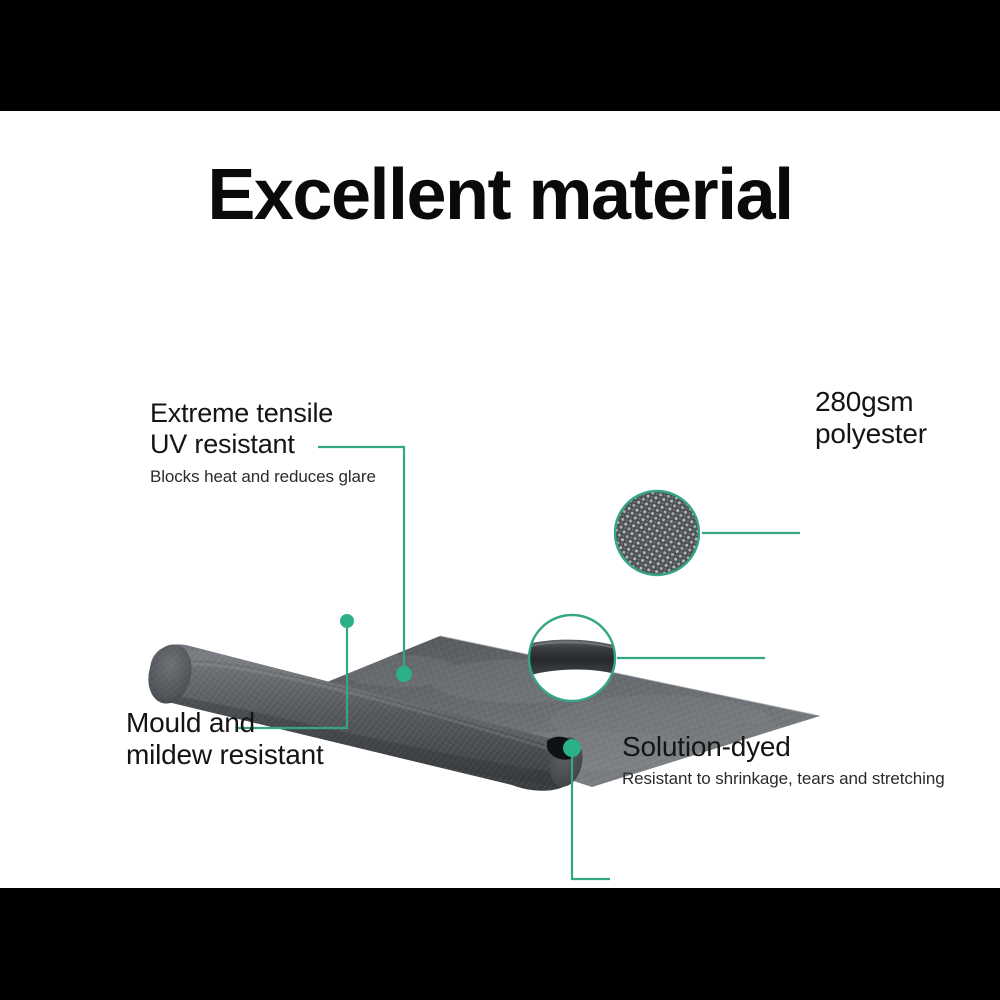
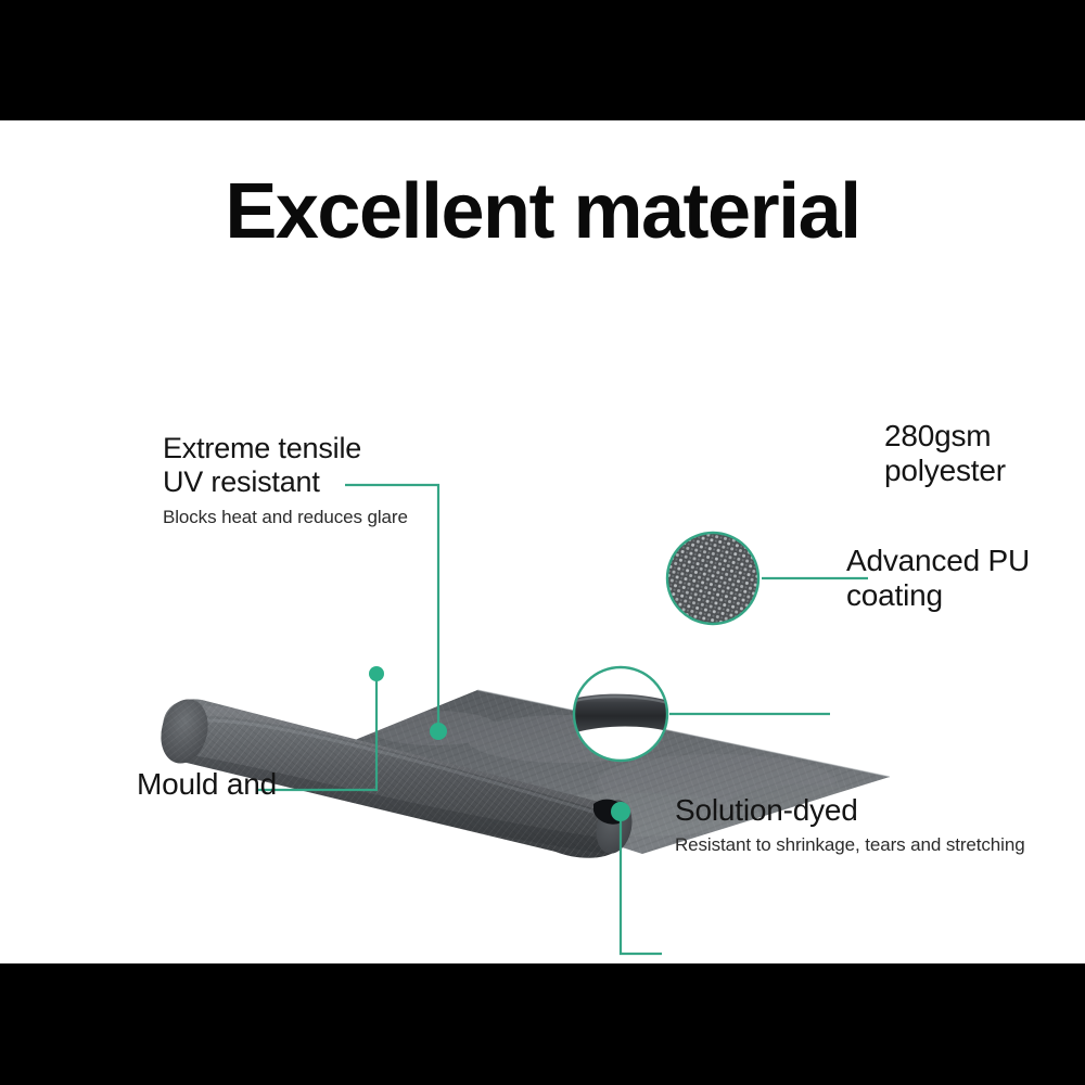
  Excellent material
  Extreme tensile
  UV resistant
  Blocks heat and reduces glare
  280gsm
  polyester
+ Advanced PU
+ coating
  Mould and
- mildew resistant
  Solution-dyed
  Resistant to shrinkage, tears and stretching
